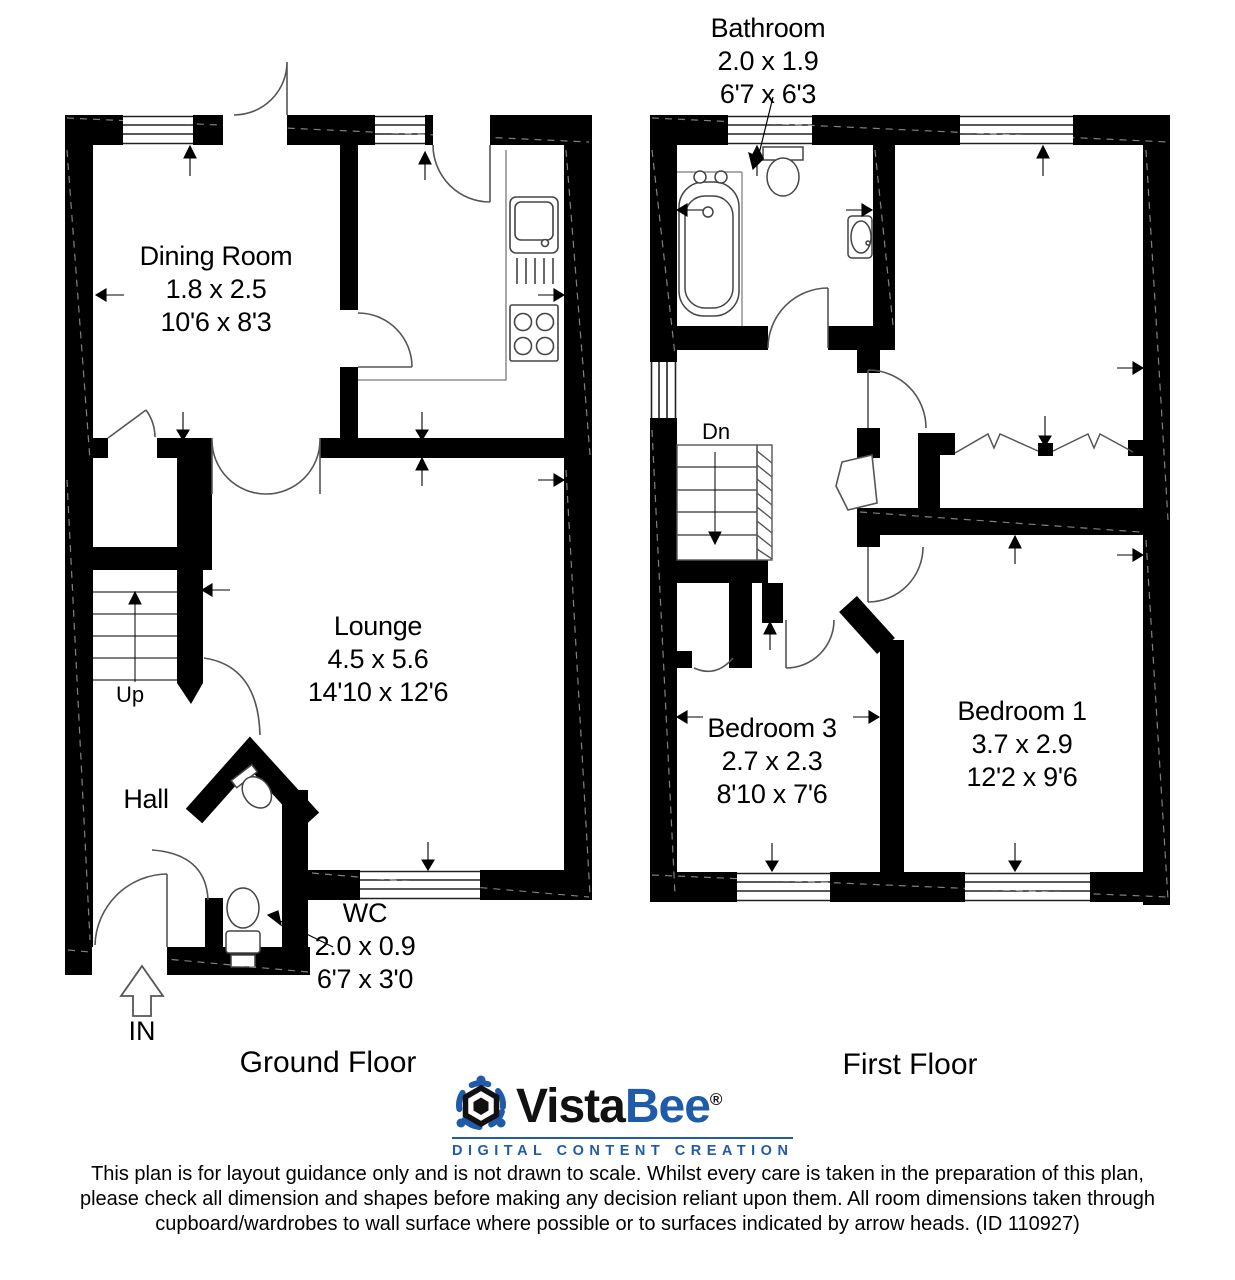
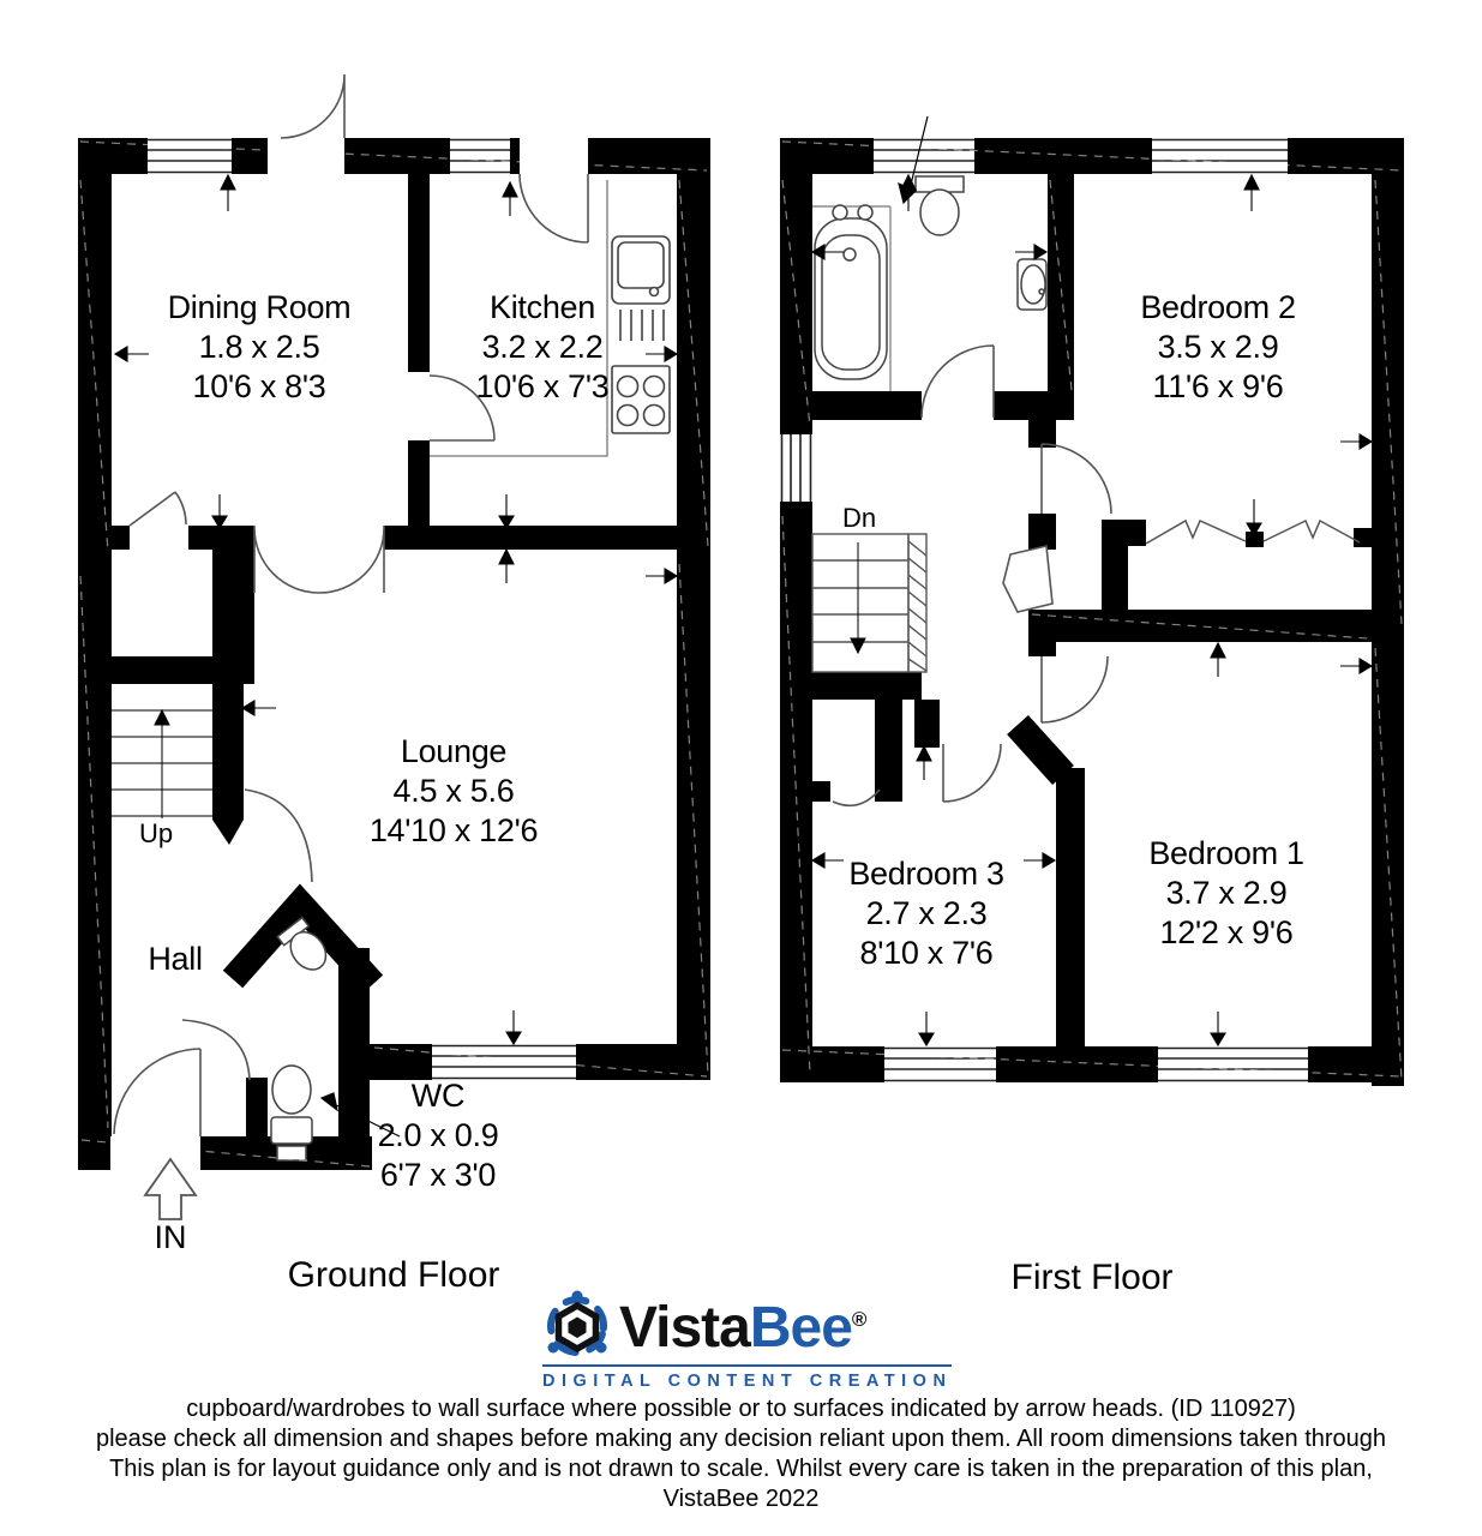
- Bathroom
- 2.0 x 1.9
- 6'7 x 6'3
  Dining Room
  1.8 x 2.5
  10'6 x 8'3
+ Kitchen
+ 3.2 x 2.2
+ 10'6 x 7'3
  Lounge
  4.5 x 5.6
  14'10 x 12'6
  Hall
  WC
  2.0 x 0.9
  6'7 x 3'0
+ Bedroom 2
+ 3.5 x 2.9
+ 11'6 x 9'6
  Bedroom 1
  3.7 x 2.9
  12'2 x 9'6
  Bedroom 3
  2.7 x 2.3
  8'10 x 7'6
  Up
  Dn
  IN
  Ground Floor
  First Floor
  VistaBee®
  DIGITAL CONTENT CREATION
- This plan is for layout guidance only and is not drawn to scale. Whilst every care is taken in the preparation of this plan,
+ cupboard/wardrobes to wall surface where possible or to surfaces indicated by arrow heads. (ID 110927)
  please check all dimension and shapes before making any decision reliant upon them. All room dimensions taken through
- cupboard/wardrobes to wall surface where possible or to surfaces indicated by arrow heads. (ID 110927)
+ This plan is for layout guidance only and is not drawn to scale. Whilst every care is taken in the preparation of this plan,
+ VistaBee 2022
